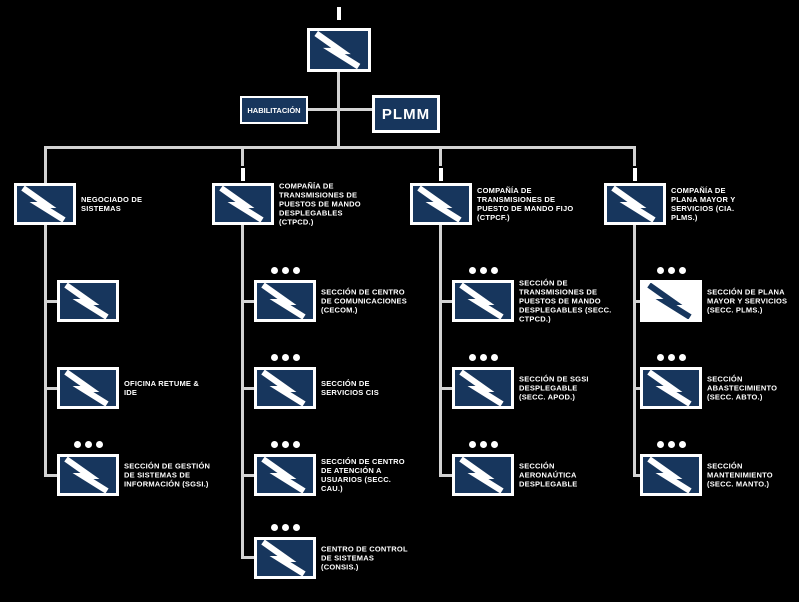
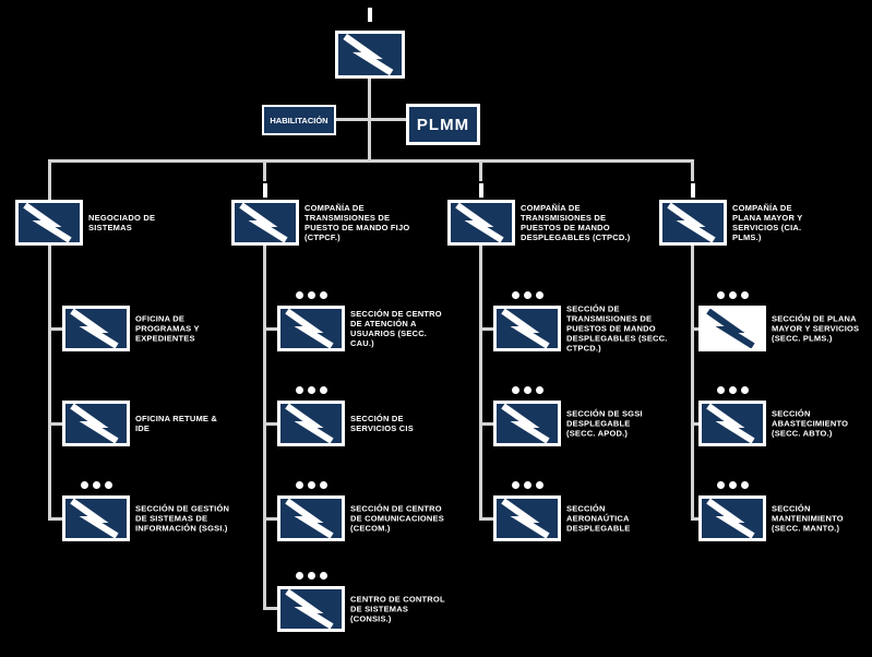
  HABILITACIÓN
  PLMM
  NEGOCIADO DE SISTEMAS
+ OFICINA DE PROGRAMAS Y EXPEDIENTES
  OFICINA RETUME & IDE
  SECCIÓN DE GESTIÓN DE SISTEMAS DE INFORMACIÓN (SGSI.)
- COMPAÑÍA DE TRANSMISIONES DE PUESTOS DE MANDO DESPLEGABLES (CTPCD.)
+ COMPAÑÍA DE TRANSMISIONES DE PUESTO DE MANDO FIJO (CTPCF.)
- SECCIÓN DE CENTRO DE COMUNICACIONES (CECOM.)
+ SECCIÓN DE CENTRO DE ATENCIÓN A USUARIOS (SECC. CAU.)
  SECCIÓN DE SERVICIOS CIS
- SECCIÓN DE CENTRO DE ATENCIÓN A USUARIOS (SECC. CAU.)
+ SECCIÓN DE CENTRO DE COMUNICACIONES (CECOM.)
  CENTRO DE CONTROL DE SISTEMAS (CONSIS.)
- COMPAÑÍA DE TRANSMISIONES DE PUESTO DE MANDO FIJO (CTPCF.)
+ COMPAÑÍA DE TRANSMISIONES DE PUESTOS DE MANDO DESPLEGABLES (CTPCD.)
  SECCIÓN DE TRANSMISIONES DE PUESTOS DE MANDO DESPLEGABLES (SECC. CTPCD.)
  SECCIÓN DE SGSI DESPLEGABLE (SECC. APOD.)
  SECCIÓN AERONAÚTICA DESPLEGABLE
  COMPAÑÍA DE PLANA MAYOR Y SERVICIOS (CIA. PLMS.)
  SECCIÓN DE PLANA MAYOR Y SERVICIOS (SECC. PLMS.)
  SECCIÓN ABASTECIMIENTO (SECC. ABTO.)
  SECCIÓN MANTENIMIENTO (SECC. MANTO.)
